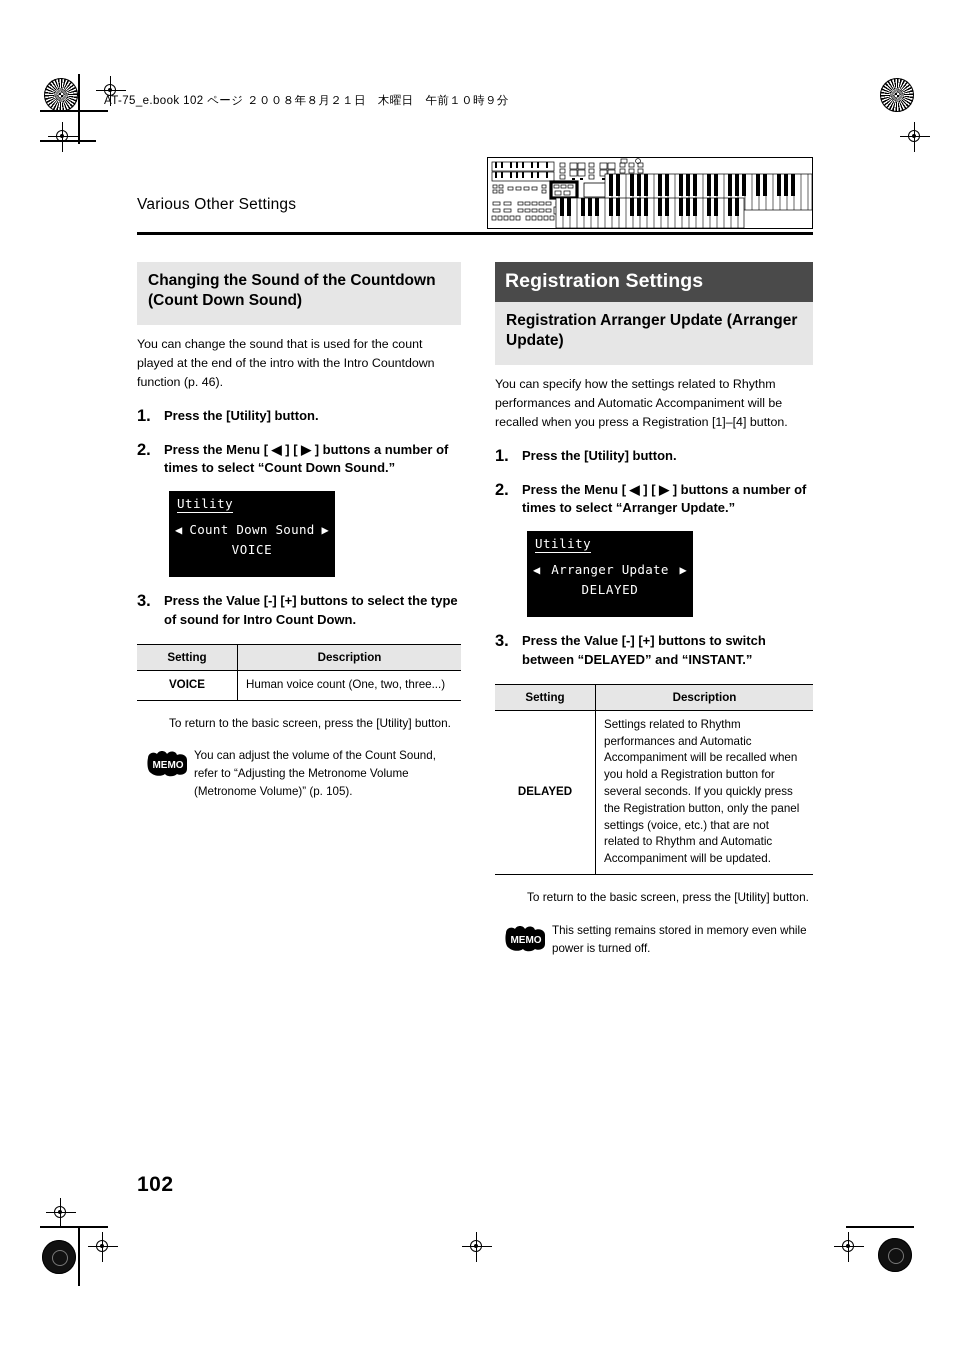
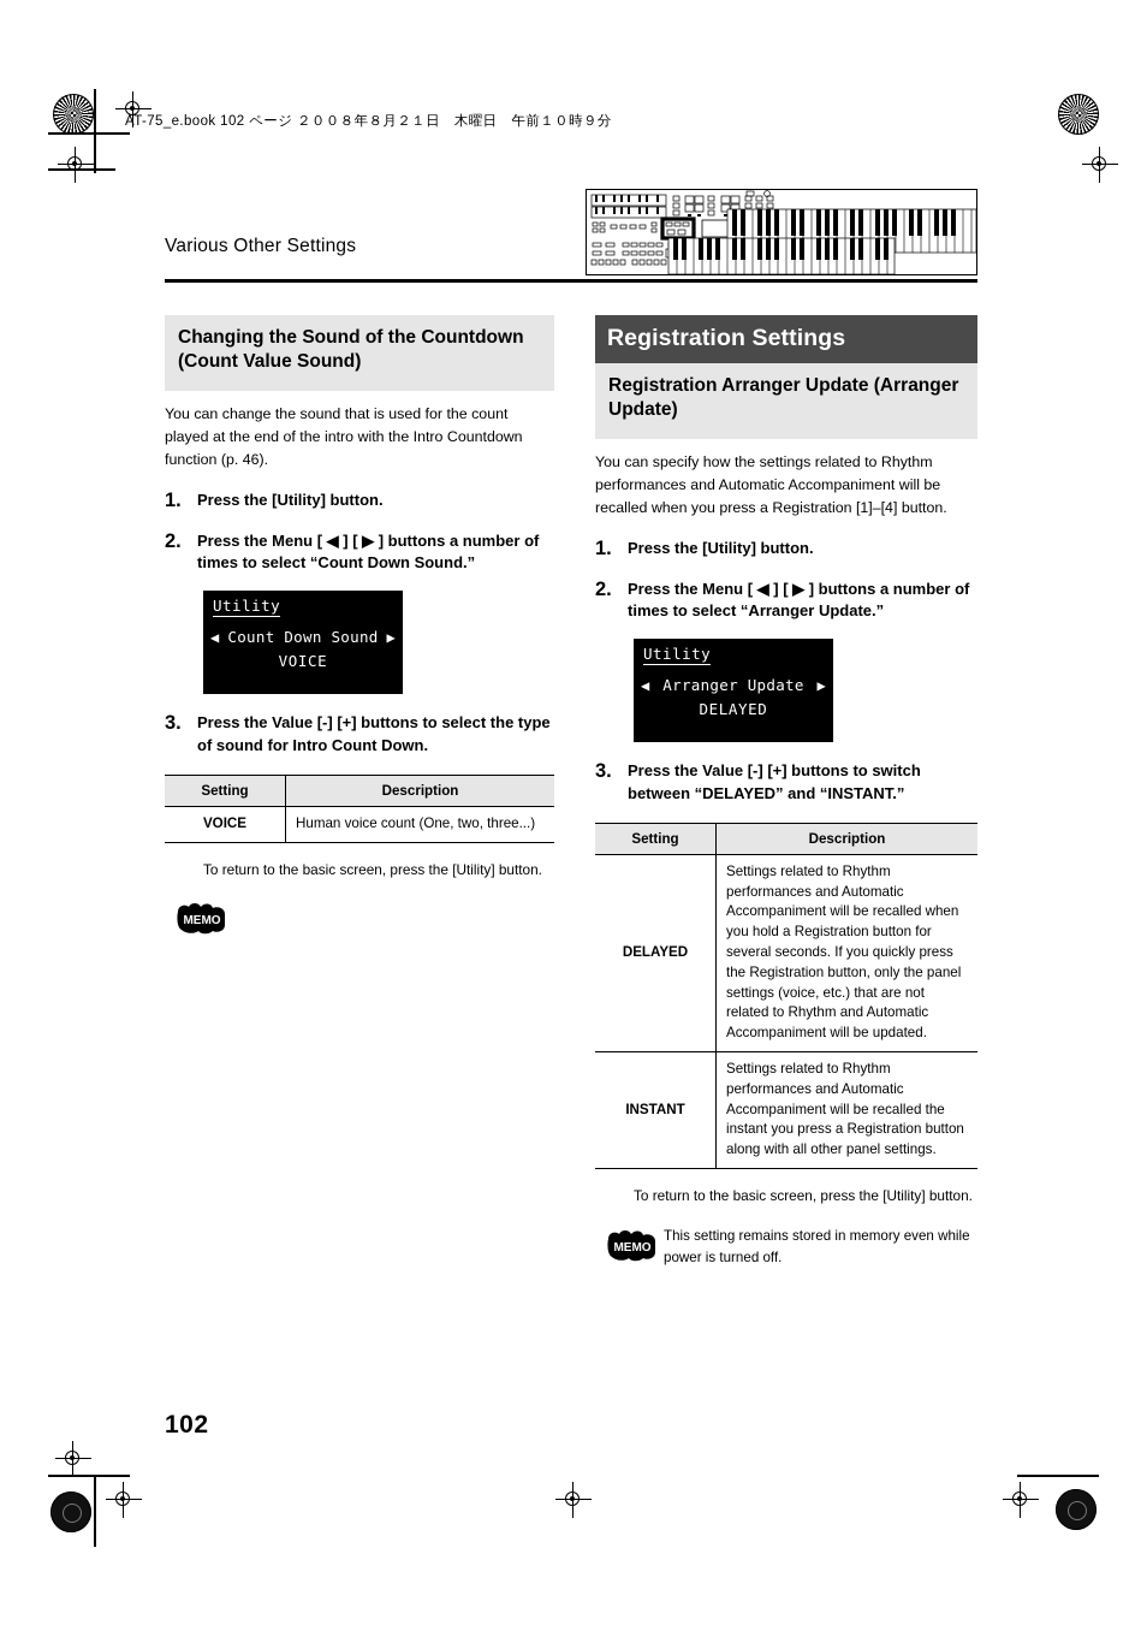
  AT-75_e.book 102 ページ ２００８年８月２１日 木曜日 午前１０時９分
  Various Other Settings
- Changing the Sound of the Countdown (Count Down Sound)
+ Changing the Sound of the Countdown (Count Value Sound)
  You can change the sound that is used for the count played at the end of the intro with the Intro Countdown function (p. 46).
  1.
  Press the [Utility] button.
  2.
  Press the Menu [ ◀ ] [ ▶ ] buttons a number of times to select “Count Down Sound.”
  Utility
  ◀
  Count Down Sound
  ▶
  VOICE
  3.
  Press the Value [-] [+] buttons to select the type of sound for Intro Count Down.
  Setting	Description
  VOICE	Human voice count (One, two, three...)
  To return to the basic screen, press the [Utility] button.
  MEMO
- You can adjust the volume of the Count Sound, refer to “Adjusting the Metronome Volume (Metronome Volume)” (p. 105).
  Registration Settings
  Registration Arranger Update (Arranger Update)
  You can specify how the settings related to Rhythm performances and Automatic Accompaniment will be recalled when you press a Registration [1]–[4] button.
  1.
  Press the [Utility] button.
  2.
  Press the Menu [ ◀ ] [ ▶ ] buttons a number of times to select “Arranger Update.”
  Utility
  ◀
  Arranger Update
  ▶
  DELAYED
  3.
  Press the Value [-] [+] buttons to switch between “DELAYED” and “INSTANT.”
  Setting	Description
  DELAYED	Settings related to Rhythm performances and Automatic Accompaniment will be recalled when you hold a Registration button for several seconds. If you quickly press the Registration button, only the panel settings (voice, etc.) that are not related to Rhythm and Automatic Accompaniment will be updated.
+ INSTANT	Settings related to Rhythm performances and Automatic Accompaniment will be recalled the instant you press a Registration button along with all other panel settings.
  To return to the basic screen, press the [Utility] button.
  MEMO
  This setting remains stored in memory even while power is turned off.
  102
